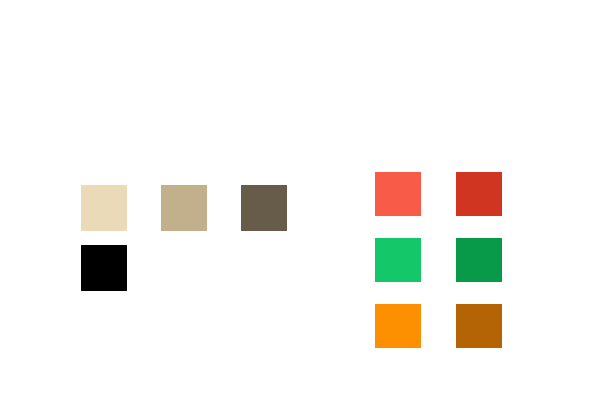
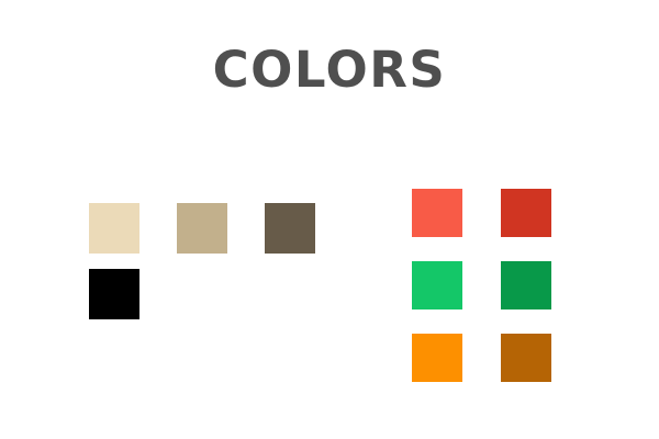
+ COLORS
